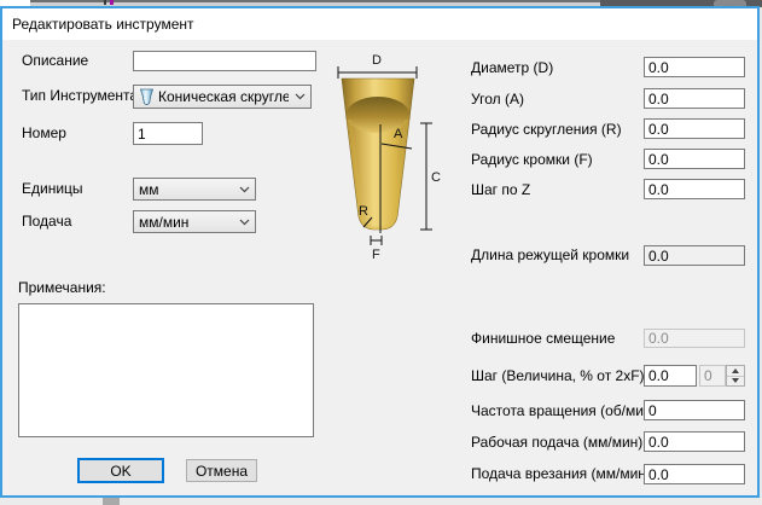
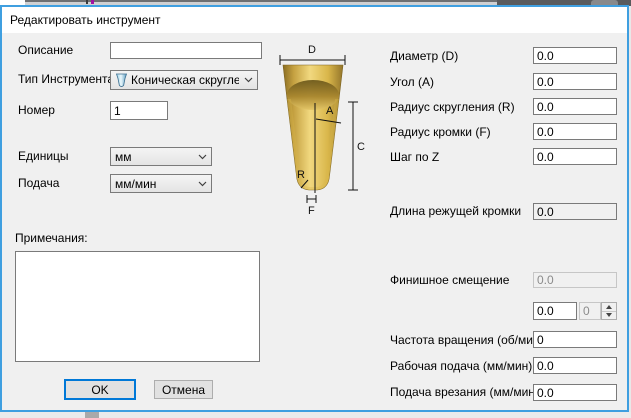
  Редактировать инструмент
  Описание
  Тип Инструмент
  Коническая скругле
  Номер
  1
  Единицы
  мм
  Подача
  мм/мин
  Примечания:
  OK
  Отмена
  D
  A
  C
  R
  F
  Диаметр (D)
  0.0
  Угол (A)
  0.0
  Радиус скругления (R)
  0.0
  Радиус кромки (F)
  0.0
  Шаг по Z
  0.0
  Длина режущей кромки
  0.0
  Финишное смещение
  0.0
- Шаг (Величина, % от 2xF)
  0.0
  0
  Частота вращения (об/ми
  0
  Рабочая подача (мм/мин)
  0.0
  Подача врезания (мм/мин
  0.0
